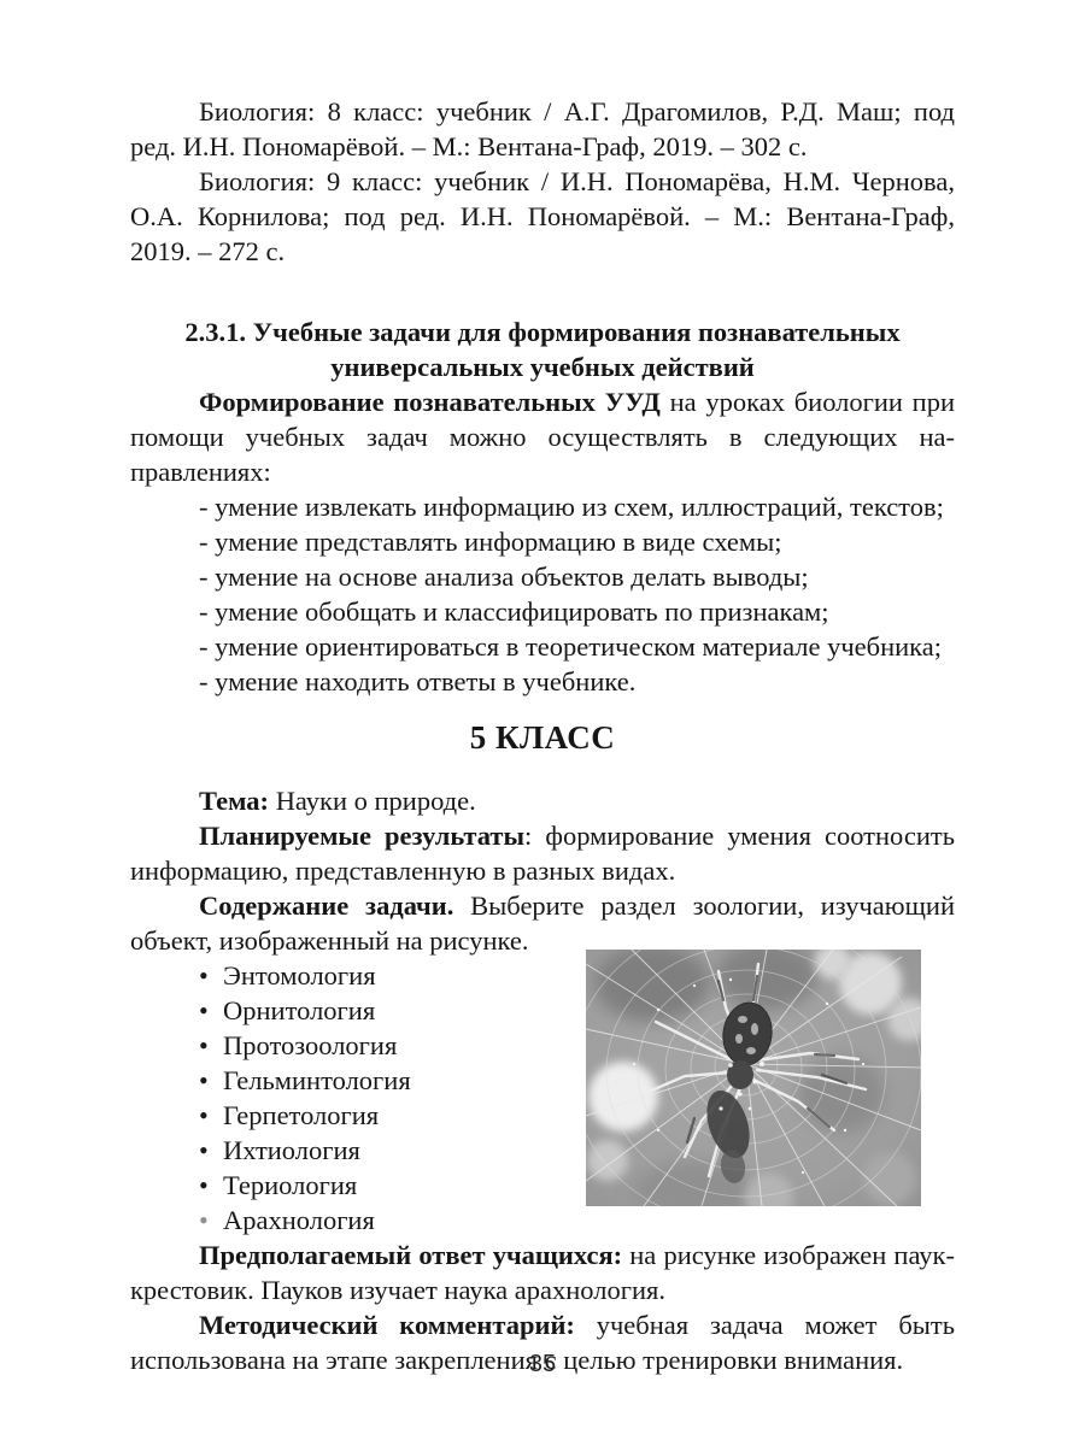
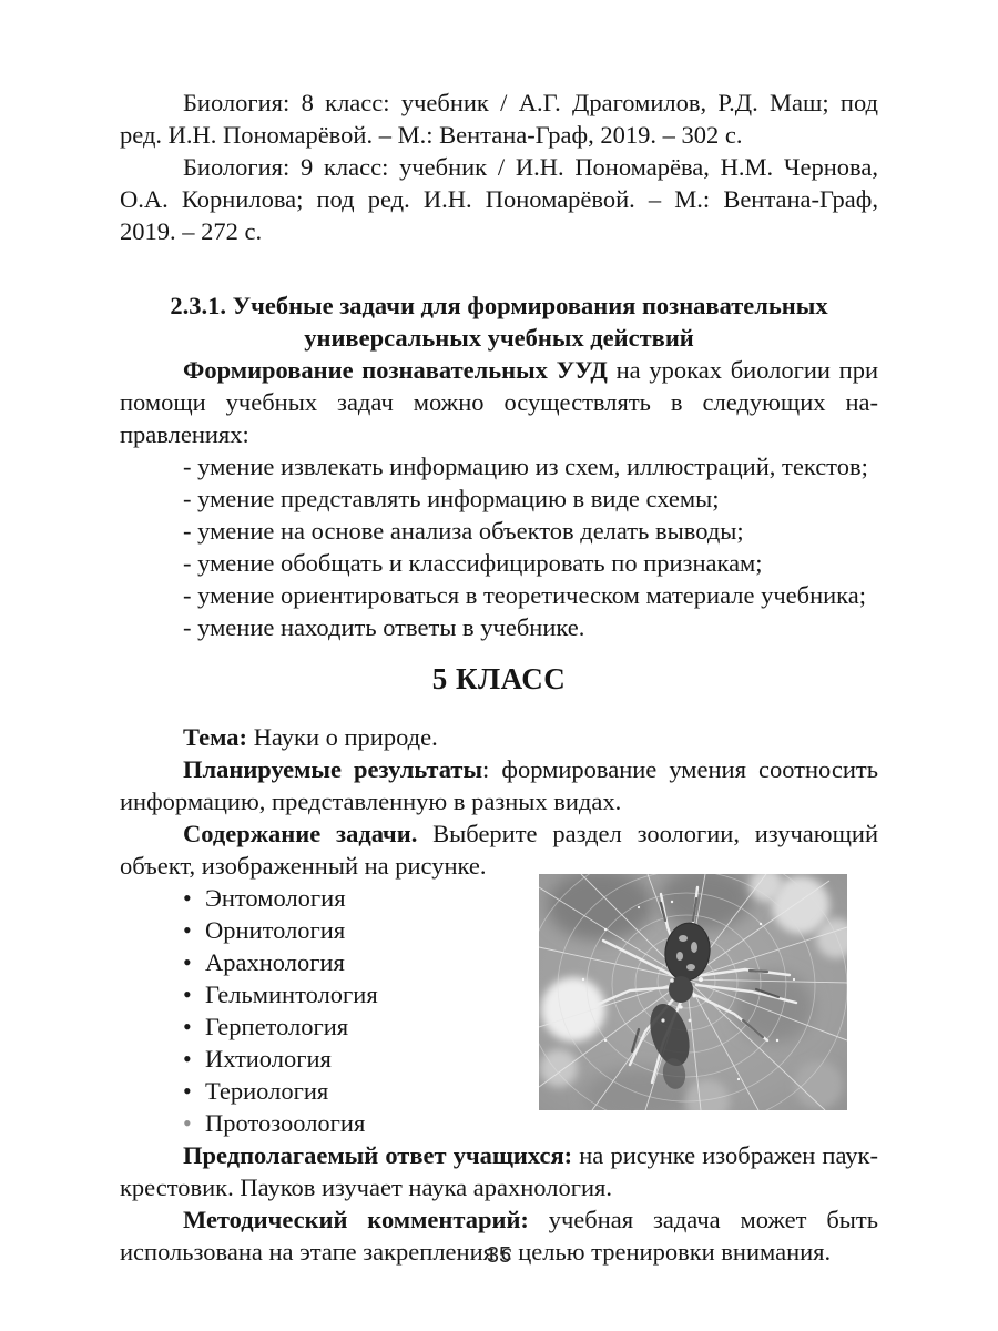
  Биология: 8 класс: учебник / А.Г. Драгомилов, Р.Д. Маш; под ред. И.Н. Пономарёвой. – М.: Вентана-Граф, 2019. – 302 с.
  Биология: 9 класс: учебник / И.Н. Пономарёва, Н.М. Чернова, О.А. Корнилова; под ред. И.Н. Пономарёвой. – М.: Вентана-Граф, 2019. – 272 с.
  2.3.1. Учебные задачи для формирования познавательных универсальных учебных действий
  Формирование познавательных УУД на уроках биологии при помощи учебных задач можно осуществлять в следующих на­равлениях:
  - умение извлекать информацию из схем, иллюстраций, текстов;
  - умение представлять информацию в виде схемы;
  - умение на основе анализа объектов делать выводы;
  - умение обобщать и классифицировать по признакам;
  - умение ориентироваться в теоретическом материале учебника;
  - умение находить ответы в учебнике.
  5 КЛАСС
  Тема: Науки о природе.
  Планируемые результаты: формирование умения соотносить информацию, представленную в разных видах.
  Содержание задачи. Выберите раздел зоологии, изучающий объект, изображенный на рисунке.
  Энтомология
  Орнитология
- Протозоология
+ Арахнология
  Гельминтология
  Герпетология
  Ихтиология
  Териология
- Арахнология
+ Протозоология
  Предполагаемый ответ учащихся: на рисунке изображен паук-крестовик. Пауков изучает наука арахнология.
  Методический комментарий: учебная задача может быть использована на этапе закрепления с целью тренировки внимания.
  35
